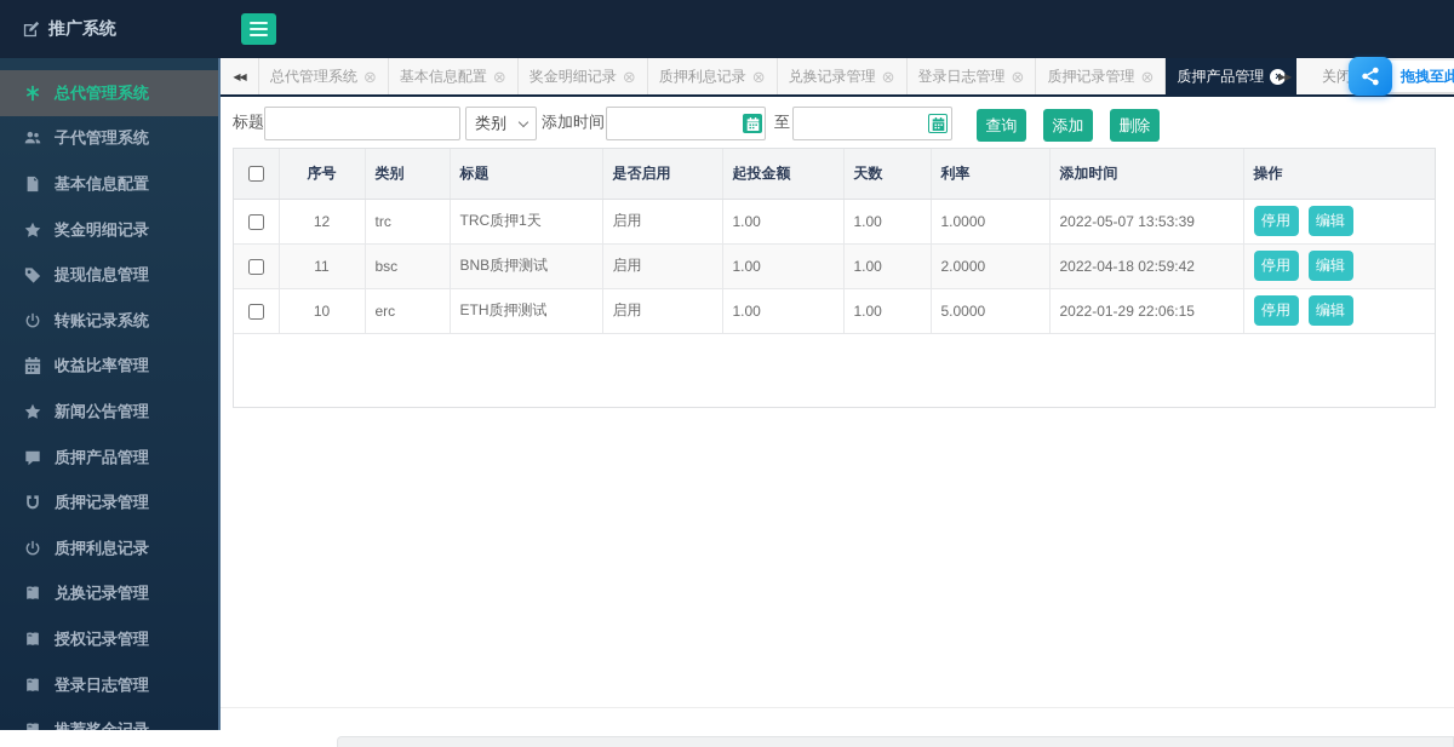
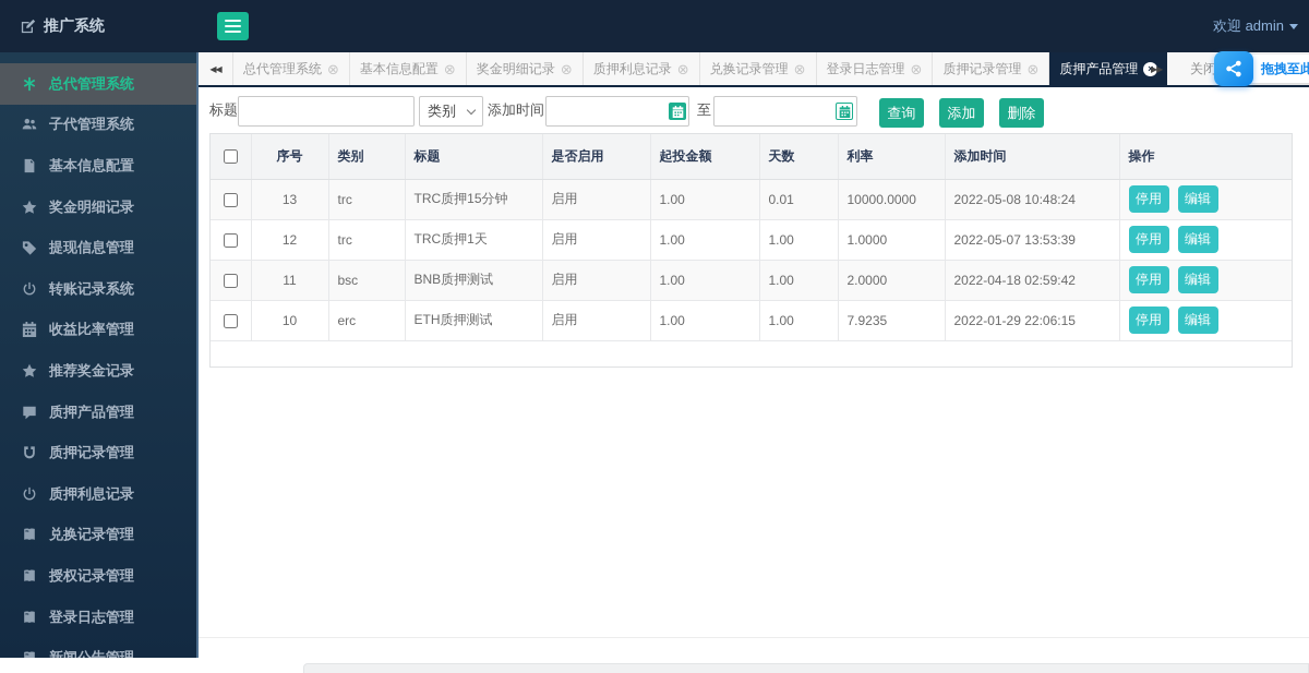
  推广系统
+ 欢迎 admin
  总代管理系统
  子代管理系统
  基本信息配置
  奖金明细记录
  提现信息管理
  转账记录系统
  收益比率管理
- 新闻公告管理
+ 推荐奖金记录
  质押产品管理
  质押记录管理
  质押利息记录
  兑换记录管理
  授权记录管理
  登录日志管理
- 推荐奖金记录
+ 新闻公告管理
  ◀◀
  总代管理系统
  ⊗
  基本信息配置
  ⊗
  奖金明细记录
  ⊗
  质押利息记录
  ⊗
  兑换记录管理
  ⊗
  登录日志管理
  ⊗
  质押记录管理
  ⊗
  质押产品管理
  ×
  ▶▶
  关闭
  类别
  添加时间
  至
  查询
  添加
  删除
  	序号	类别	标题	是否启用	起投金额	天数	利率	添加时间	操作
+ 	13	trc	TRC质押15分钟	启用	1.00	0.01	10000.0000	2022-05-08 10:48:24	停用 编辑
  	12	trc	TRC质押1天	启用	1.00	1.00	1.0000	2022-05-07 13:53:39	停用 编辑
  	11	bsc	BNB质押测试	启用	1.00	1.00	2.0000	2022-04-18 02:59:42	停用 编辑
- 	10	erc	ETH质押测试	启用	1.00	1.00	5.0000	2022-01-29 22:06:15	停用 编辑
+ 	10	erc	ETH质押测试	启用	1.00	1.00	7.9235	2022-01-29 22:06:15	停用 编辑
